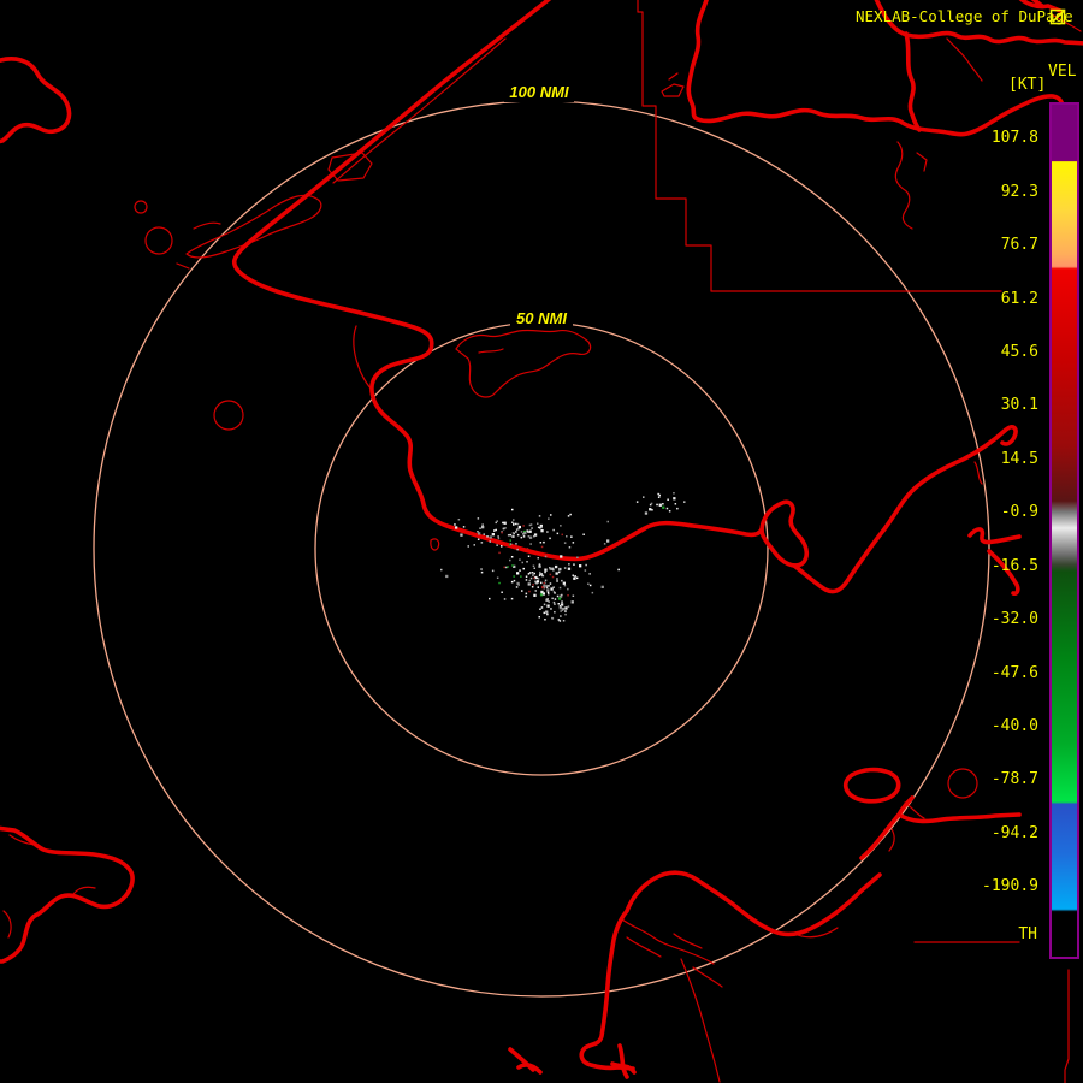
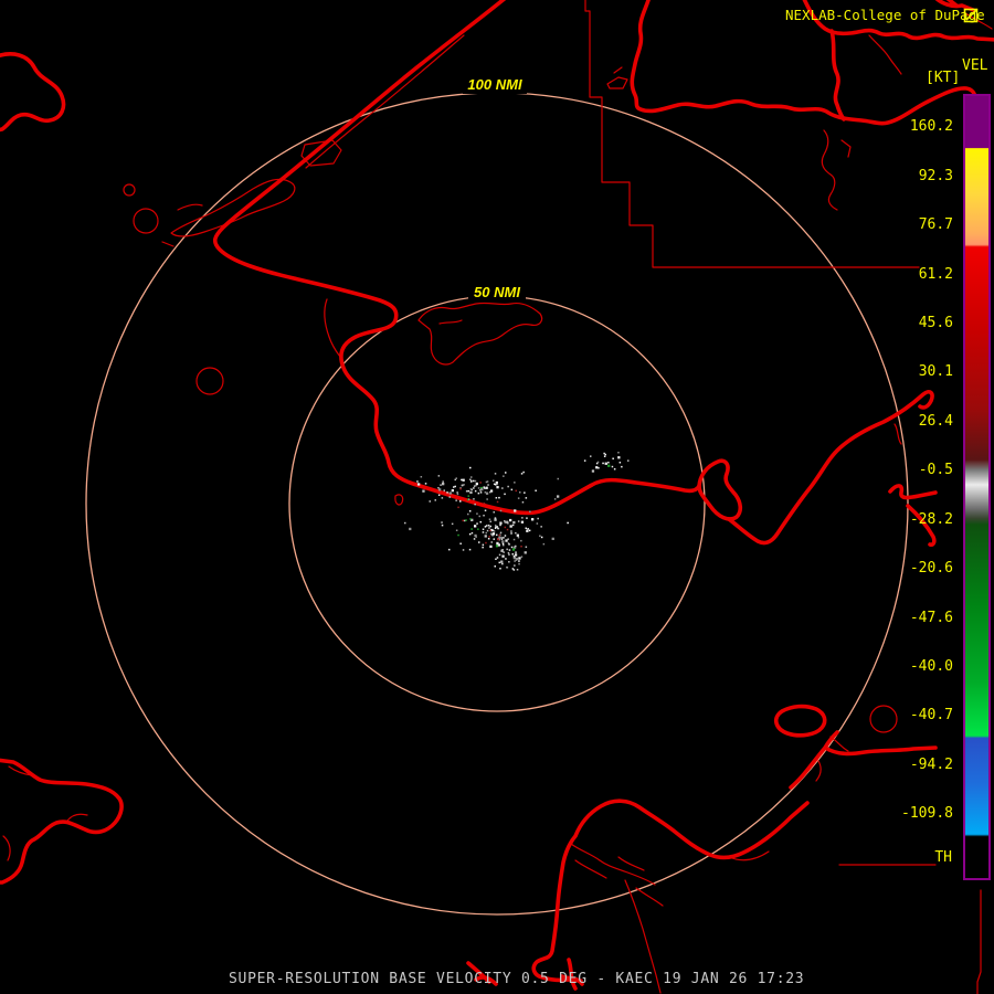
  100 NMI
  50 NMI
  NEXLAB-College of DuPe
  VEL
  [KT]
- 107.8
+ 160.2
  92.3
  76.7
  61.2
  45.6
  30.1
- 14.5
+ 26.4
- -0.9
+ -0.5
- -16.5
+ -28.2
- -32.0
+ -20.6
  -47.6
  -40.0
- -78.7
+ -40.7
  -94.2
- -190.9
+ -109.8
  TH
+ SUPER-RESOLUTION BASE VELOCITY 0.5 DEG - KAEC 19 JAN 26 17:23
